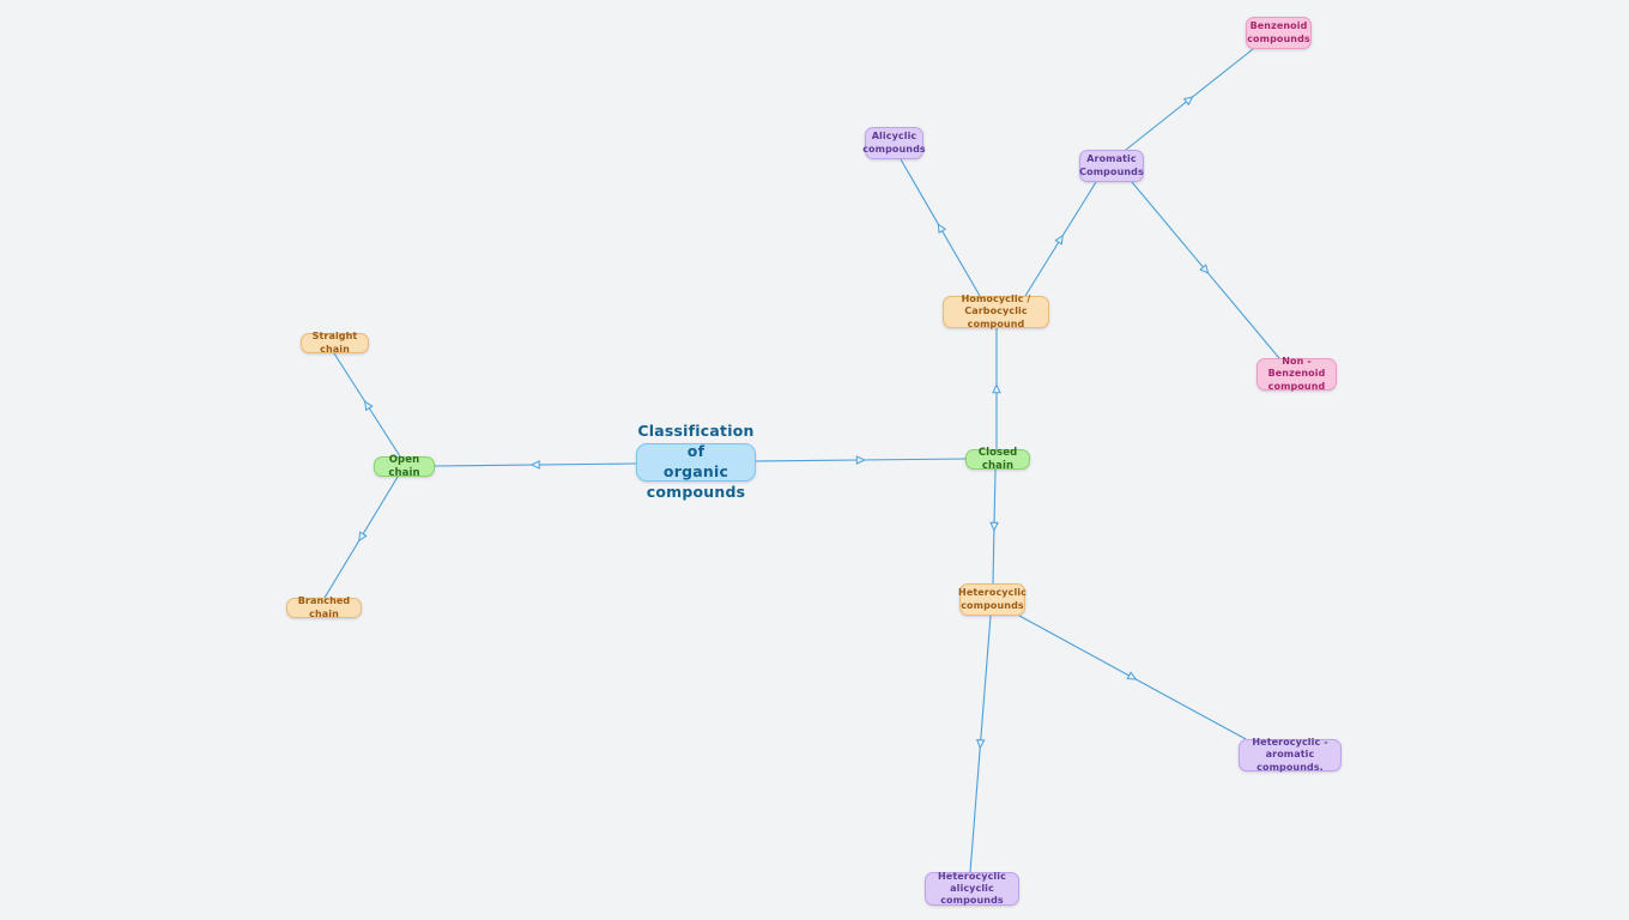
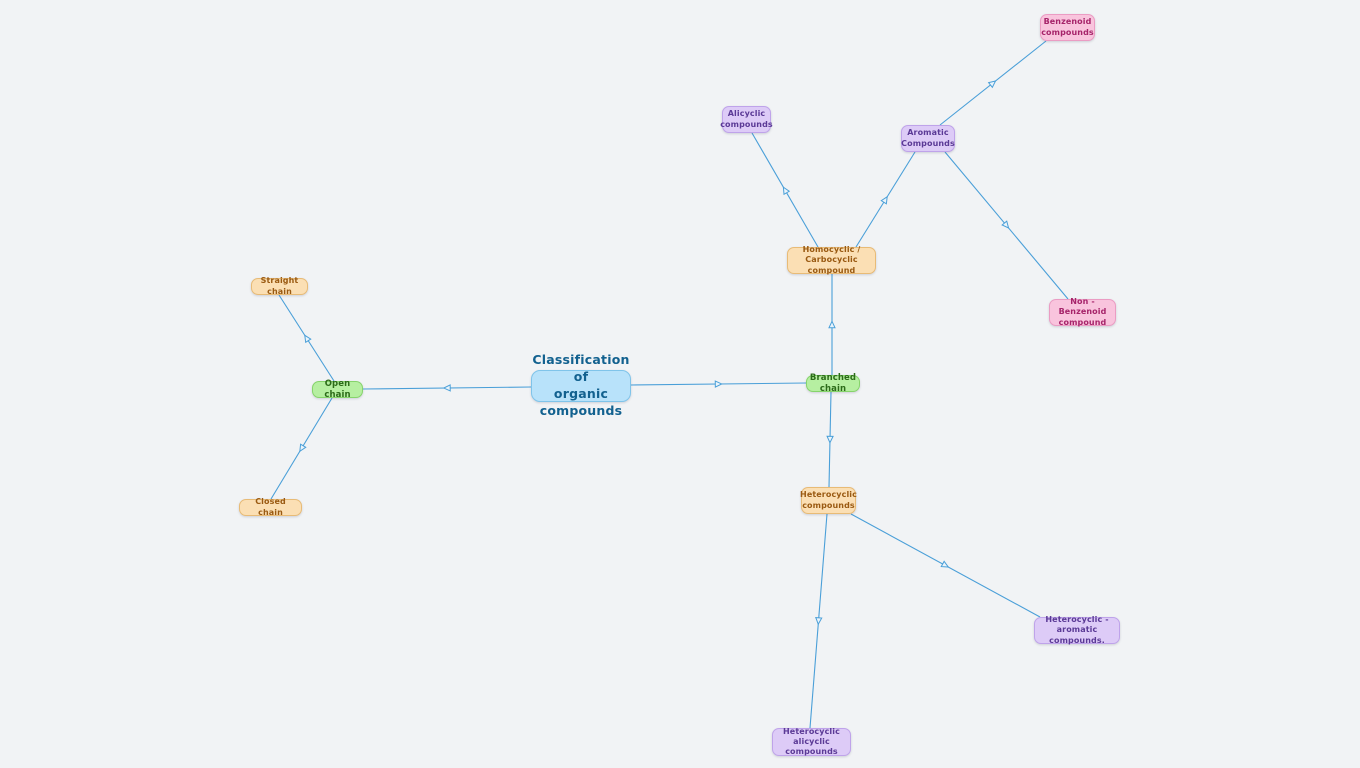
  Classification of
  organic compounds
  Open chain
- Closed chain
+ Branched chain
  Straight chain
- Branched chain
+ Closed chain
  Homocyclic /
  Carbocyclic compound
  Alicyclic
  compounds
  Aromatic
  Compounds
  Benzenoid
  compounds
  Non - Benzenoid
  compound
  Heterocyclic
  compounds
  Heterocyclic -
  aromatic compounds.
  Heterocyclic
  alicyclic compounds
